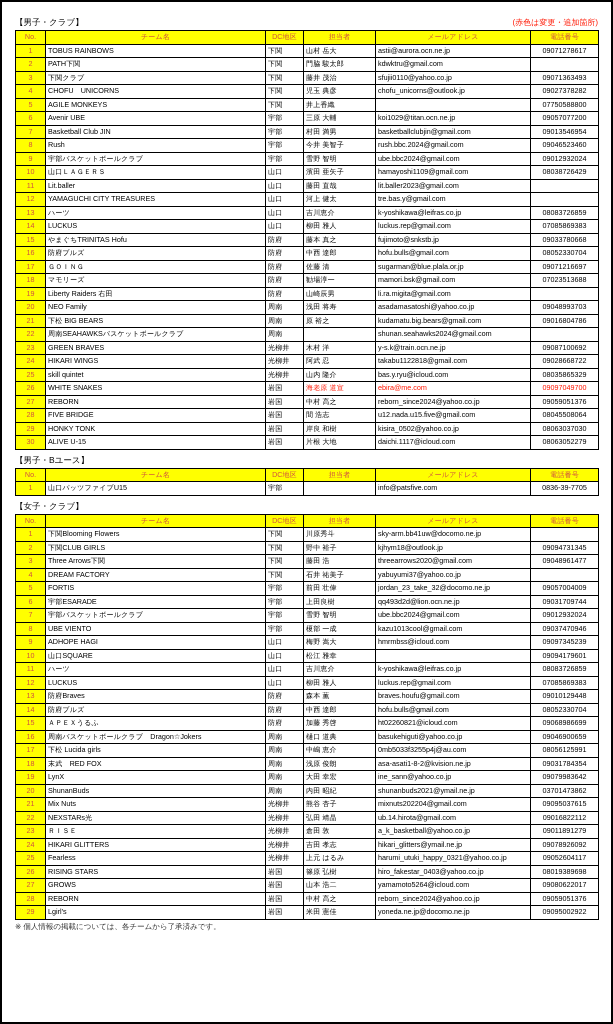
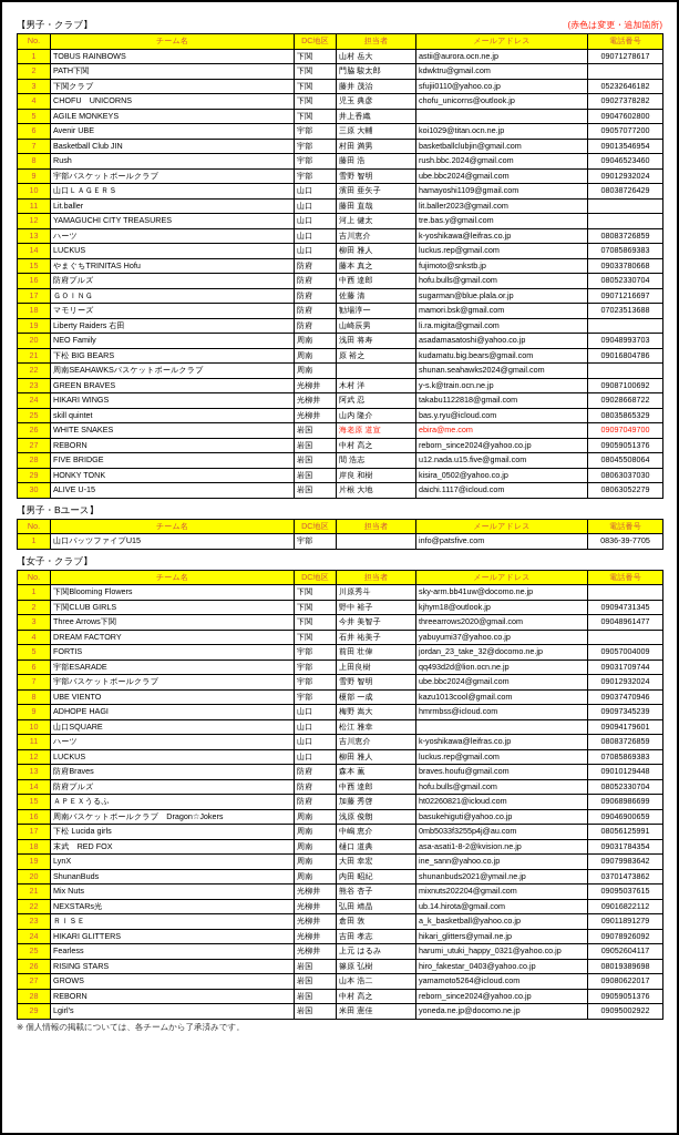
  【男子・クラブ】
  (赤色は変更・追加箇所)
  No.	チーム名	DC地区	担当者	メールアドレス	電話番号
  1	TOBUS RAINBOWS	下関	山村 岳大	astii@aurora.ocn.ne.jp	09071278617
  2	PATH下関	下関	門脇 駿太郎	kdwktru@gmail.com
- 3	下関クラブ	下関	藤井 茂治	sfujii0110@yahoo.co.jp	09071363493
+ 3	下関クラブ	下関	藤井 茂治	sfujii0110@yahoo.co.jp	05232646182
  4	CHOFU UNICORNS	下関	児玉 典彦	chofu_unicorns@outlook.jp	09027378282
- 5	AGILE MONKEYS	下関	井上香織		07750588800
+ 5	AGILE MONKEYS	下関	井上香織		09047602800
  6	Avenir UBE	宇部	三原 大輔	koi1029@titan.ocn.ne.jp	09057077200
  7	Basketball Club JIN	宇部	村田 満男	basketballclubjin@gmail.com	09013546954
- 8	Rush	宇部	今井 美智子	rush.bbc.2024@gmail.com	09046523460
+ 8	Rush	宇部	藤田 浩	rush.bbc.2024@gmail.com	09046523460
  9	宇部バスケットボールクラブ	宇部	雪野 智明	ube.bbc2024@gmail.com	09012932024
  10	山口ＬＡＧＥＲＳ	山口	濱田 亜矢子	hamayoshi1109@gmail.com	08038726429
  11	Lit.baller	山口	藤田 直哉	lit.baller2023@gmail.com
  12	YAMAGUCHI CITY TREASURES	山口	河上 健太	tre.bas.y@gmail.com
  13	ハーツ	山口	吉川恵介	k-yoshikawa@leifras.co.jp	08083726859
  14	LUCKUS	山口	柳田 雅人	luckus.rep@gmail.com	07085869383
  15	やまぐちTRINITAS Hofu	防府	藤本 真之	fujimoto@snkstb.jp	09033780668
  16	防府ブルズ	防府	中西 達郎	hofu.bulls@gmail.com	08052330704
  17	ＧＯＩＮＧ	防府	佐藤 清	sugarman@blue.plala.or.jp	09071216697
  18	マモリーズ	防府	勧場淳一	mamori.bsk@gmail.com	07023513688
  19	Liberty Raiders 右田	防府	山崎辰男	li.ra.migita@gmail.com
  20	NEO Family	周南	浅田 将寿	asadamasatoshi@yahoo.co.jp	09048993703
  21	下松 BIG BEARS	周南	原 裕之	kudamatu.big.bears@gmail.com	09016804786
  22	周南SEAHAWKSバスケットボールクラブ	周南		shunan.seahawks2024@gmail.com
  23	GREEN BRAVES	光柳井	木村 洋	y-s.k@train.ocn.ne.jp	09087100692
  24	HIKARI WINGS	光柳井	阿武 忍	takabu1122818@gmail.com	09028668722
  25	skill quintet	光柳井	山内 隆介	bas.y.ryu@icloud.com	08035865329
  26	WHITE SNAKES	岩国	海老原 道宣	ebira@me.com	09097049700
  27	REBORN	岩国	中村 高之	reborn_since2024@yahoo.co.jp	09059051376
  28	FIVE BRIDGE	岩国	間 浩志	u12.nada.u15.five@gmail.com	08045508064
  29	HONKY TONK	岩国	岸良 和樹	kisira_0502@yahoo.co.jp	08063037030
  30	ALIVE U-15	岩国	片根 大地	daichi.1117@icloud.com	08063052279
  【男子・Bユース】
  No.	チーム名	DC地区	担当者	メールアドレス	電話番号
  1	山口パッツファイブU15	宇部		info@patsfive.com	0836-39-7705
  【女子・クラブ】
  No.	チーム名	DC地区	担当者	メールアドレス	電話番号
  1	下関Blooming Flowers	下関	川原秀斗	sky-arm.bb41uw@docomo.ne.jp
  2	下関CLUB GIRLS	下関	野中 裕子	kjhym18@outlook.jp	09094731345
- 3	Three Arrows下関	下関	藤田 浩	threearrows2020@gmail.com	09048961477
+ 3	Three Arrows下関	下関	今井 美智子	threearrows2020@gmail.com	09048961477
  4	DREAM FACTORY	下関	石井 祐美子	yabuyumi37@yahoo.co.jp
  5	FORTIS	宇部	前田 壮偉	jordan_23_take_32@docomo.ne.jp	09057004009
  6	宇部ESARADE	宇部	上田良樹	qq493d2d@lion.ocn.ne.jp	09031709744
  7	宇部バスケットボールクラブ	宇部	雪野 智明	ube.bbc2024@gmail.com	09012932024
  8	UBE VIENTO	宇部	榎部 一成	kazu1013cool@gmail.com	09037470946
  9	ADHOPE HAGI	山口	梅野 嵩大	hmrmbss@icloud.com	09097345239
  10	山口SQUARE	山口	松江 雅幸		09094179601
  11	ハーツ	山口	吉川恵介	k-yoshikawa@leifras.co.jp	08083726859
  12	LUCKUS	山口	柳田 雅人	luckus.rep@gmail.com	07085869383
  13	防府Braves	防府	森本 薫	braves.houfu@gmail.com	09010129448
  14	防府ブルズ	防府	中西 達郎	hofu.bulls@gmail.com	08052330704
  15	ＡＰＥＸうるふ	防府	加藤 秀啓	ht02260821@icloud.com	09068986699
- 16	周南バスケットボールクラブ Dragon☆Jokers	周南	樋口 道典	basukehiguti@yahoo.co.jp	09046900659
+ 16	周南バスケットボールクラブ Dragon☆Jokers	周南	浅原 俊朗	basukehiguti@yahoo.co.jp	09046900659
  17	下松 Lucida girls	周南	中嶋 恵介	0mb5033f3255p4j@au.com	08056125991
- 18	末武 RED FOX	周南	浅原 俊朗	asa-asati1-8-2@kvision.ne.jp	09031784354
+ 18	末武 RED FOX	周南	樋口 道典	asa-asati1-8-2@kvision.ne.jp	09031784354
  19	LynX	周南	大田 幸宏	ine_sann@yahoo.co.jp	09079983642
  20	ShunanBuds	周南	内田 昭紀	shunanbuds2021@ymail.ne.jp	03701473862
  21	Mix Nuts	光柳井	熊谷 杏子	mixnuts202204@gmail.com	09095037615
  22	NEXSTARs光	光柳井	弘田 靖晶	ub.14.hirota@gmail.com	09016822112
  23	ＲＩＳＥ	光柳井	倉田 敦	a_k_basketball@yahoo.co.jp	09011891279
  24	HIKARI GLITTERS	光柳井	吉田 孝志	hikari_glitters@ymail.ne.jp	09078926092
  25	Fearless	光柳井	上元 はるみ	harumi_utuki_happy_0321@yahoo.co.jp	09052604117
  26	RISING STARS	岩国	篠原 弘樹	hiro_fakestar_0403@yahoo.co.jp	08019389698
  27	GROWS	岩国	山本 浩二	yamamoto5264@icloud.com	09080622017
  28	REBORN	岩国	中村 高之	reborn_since2024@yahoo.co.jp	09059051376
  29	Lgirl's	岩国	米田 憲佳	yoneda.ne.jp@docomo.ne.jp	09095002922
  ※ 個人情報の掲載については、各チームから了承済みです。
